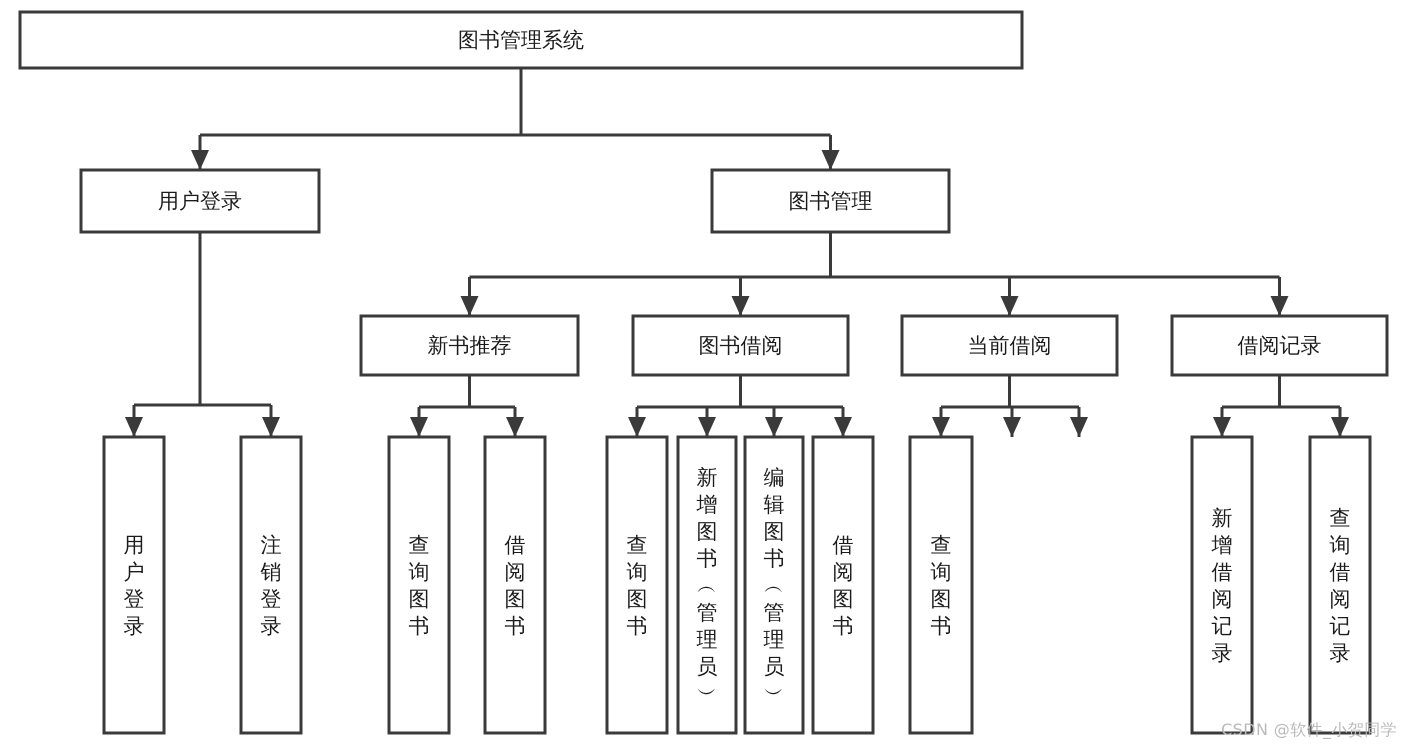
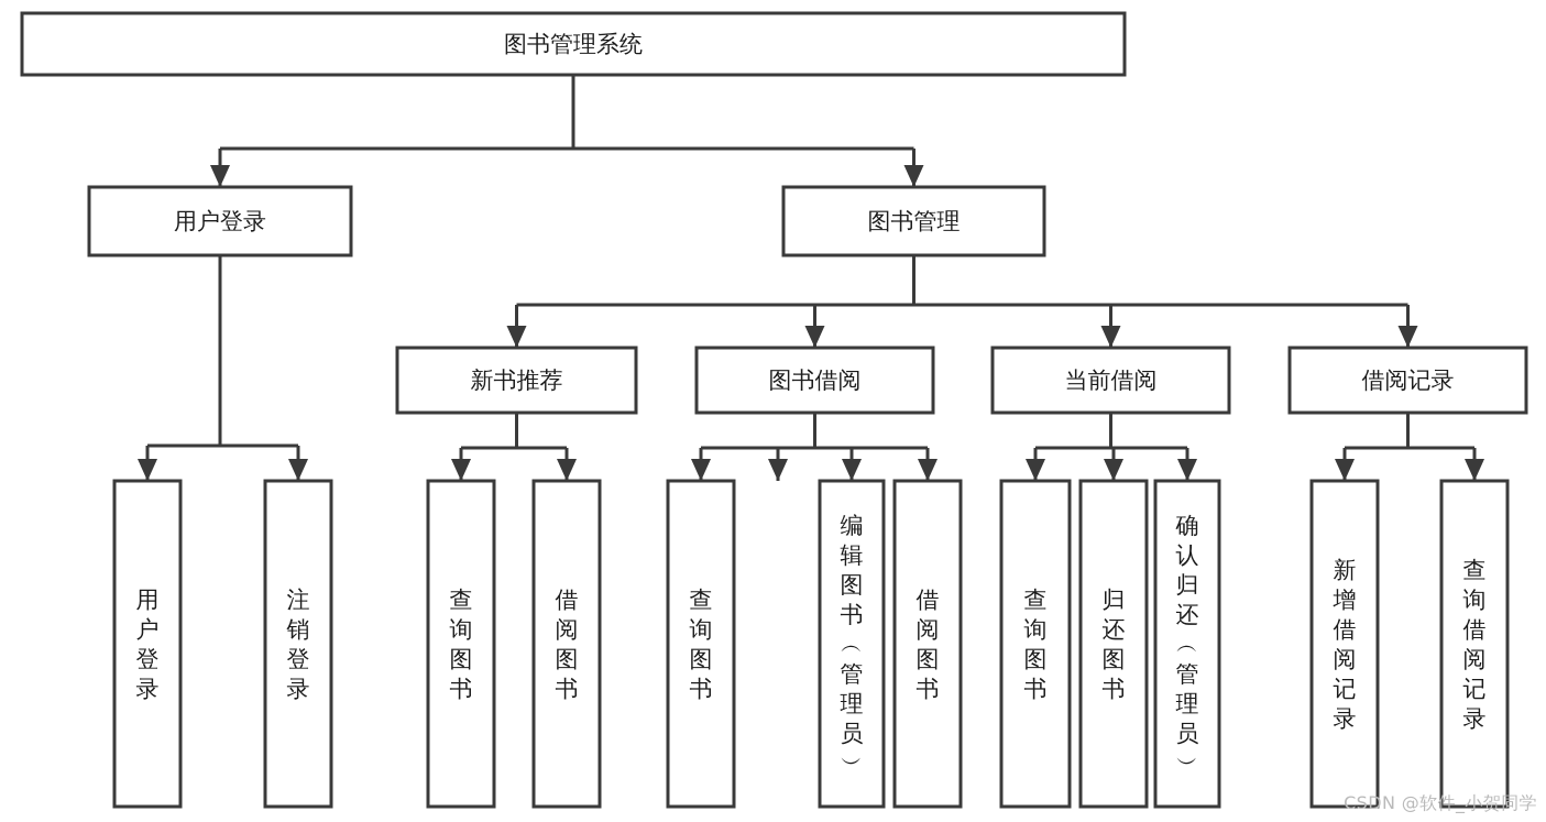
  图书管理系统
  用户登录
  图书管理
  新书推荐
  图书借阅
  当前借阅
  借阅记录
  用户登录
  注销登录
  查询图书
  借阅图书
  查询图书
- 新增图书 ︵ 管理员 ︶
  编辑图书 ︵ 管理员 ︶
  借阅图书
  查询图书
+ 归还图书
+ 确认归还 ︵ 管理员 ︶
  新增借阅记录
  查询借阅记录
  CSDN @软件_小贺同学
